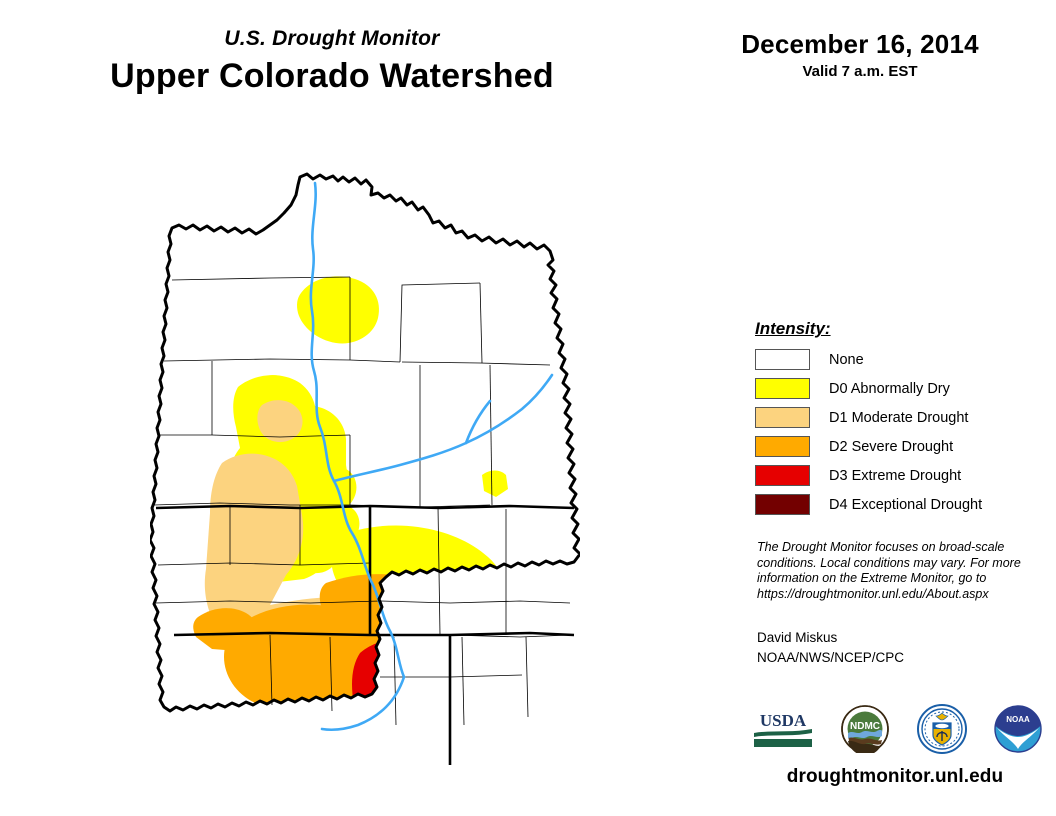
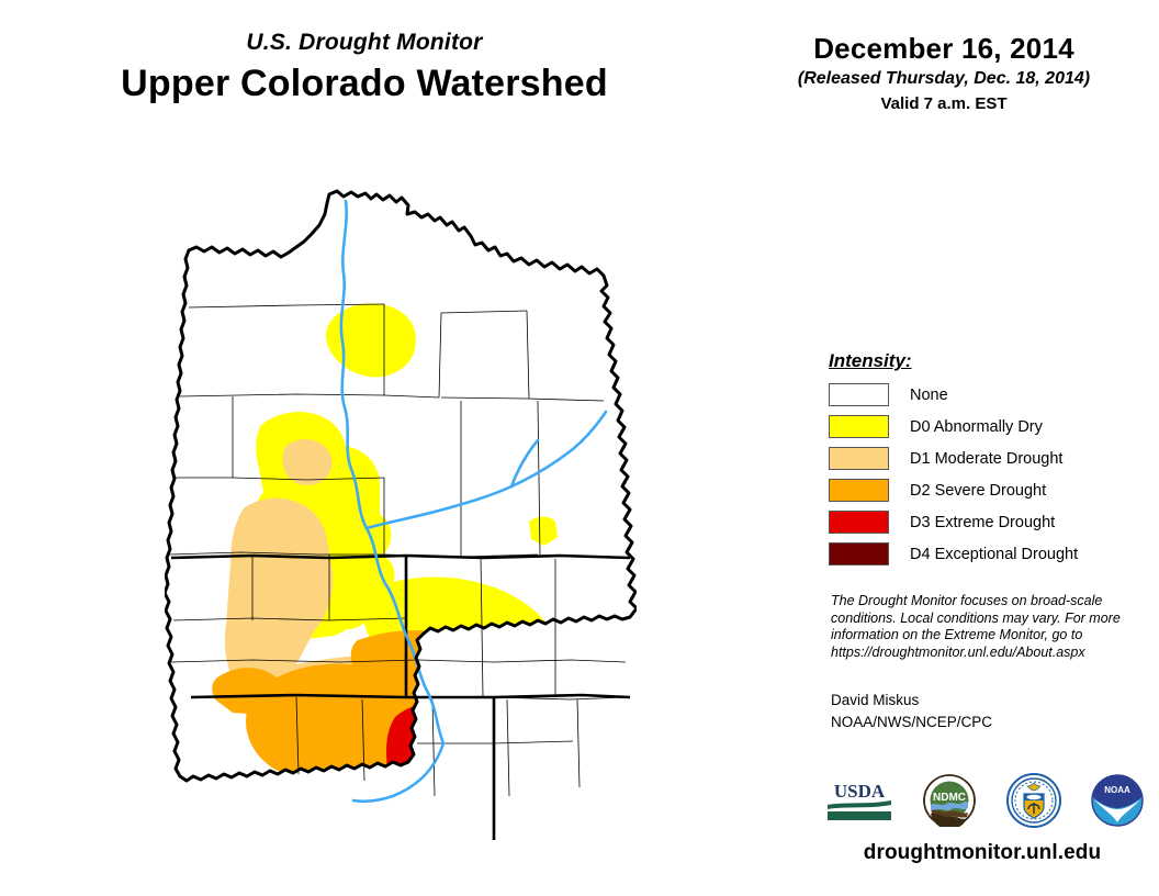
  U.S. Drought Monitor
  Upper Colorado Watershed
  December 16, 2014
+ (Released Thursday, Dec. 18, 2014)
  Valid 7 a.m. EST
  Intensity:
  None
  D0 Abnormally Dry
  D1 Moderate Drought
  D2 Severe Drought
  D3 Extreme Drought
  D4 Exceptional Drought
  The Drought Monitor focuses on broad-scale conditions. Local conditions may vary. For more information on the Extreme Monitor, go to https://droughtmonitor.unl.edu/About.aspx
  David Miskus
  NOAA/NWS/NCEP/CPC
  USDA
  NDMC
  NOAA
  droughtmonitor.unl.edu
